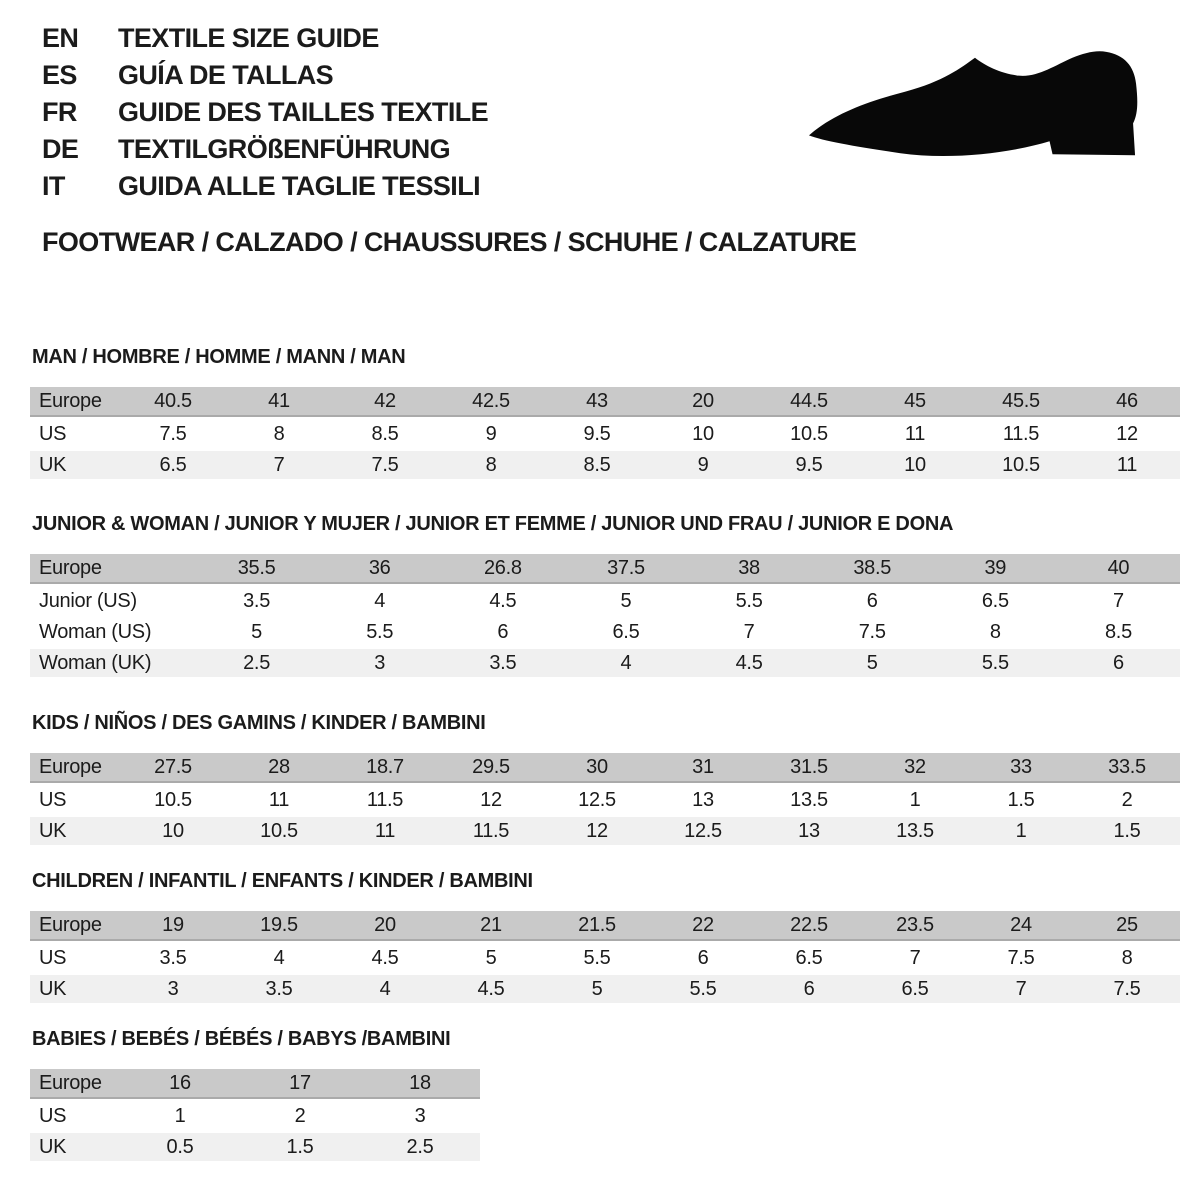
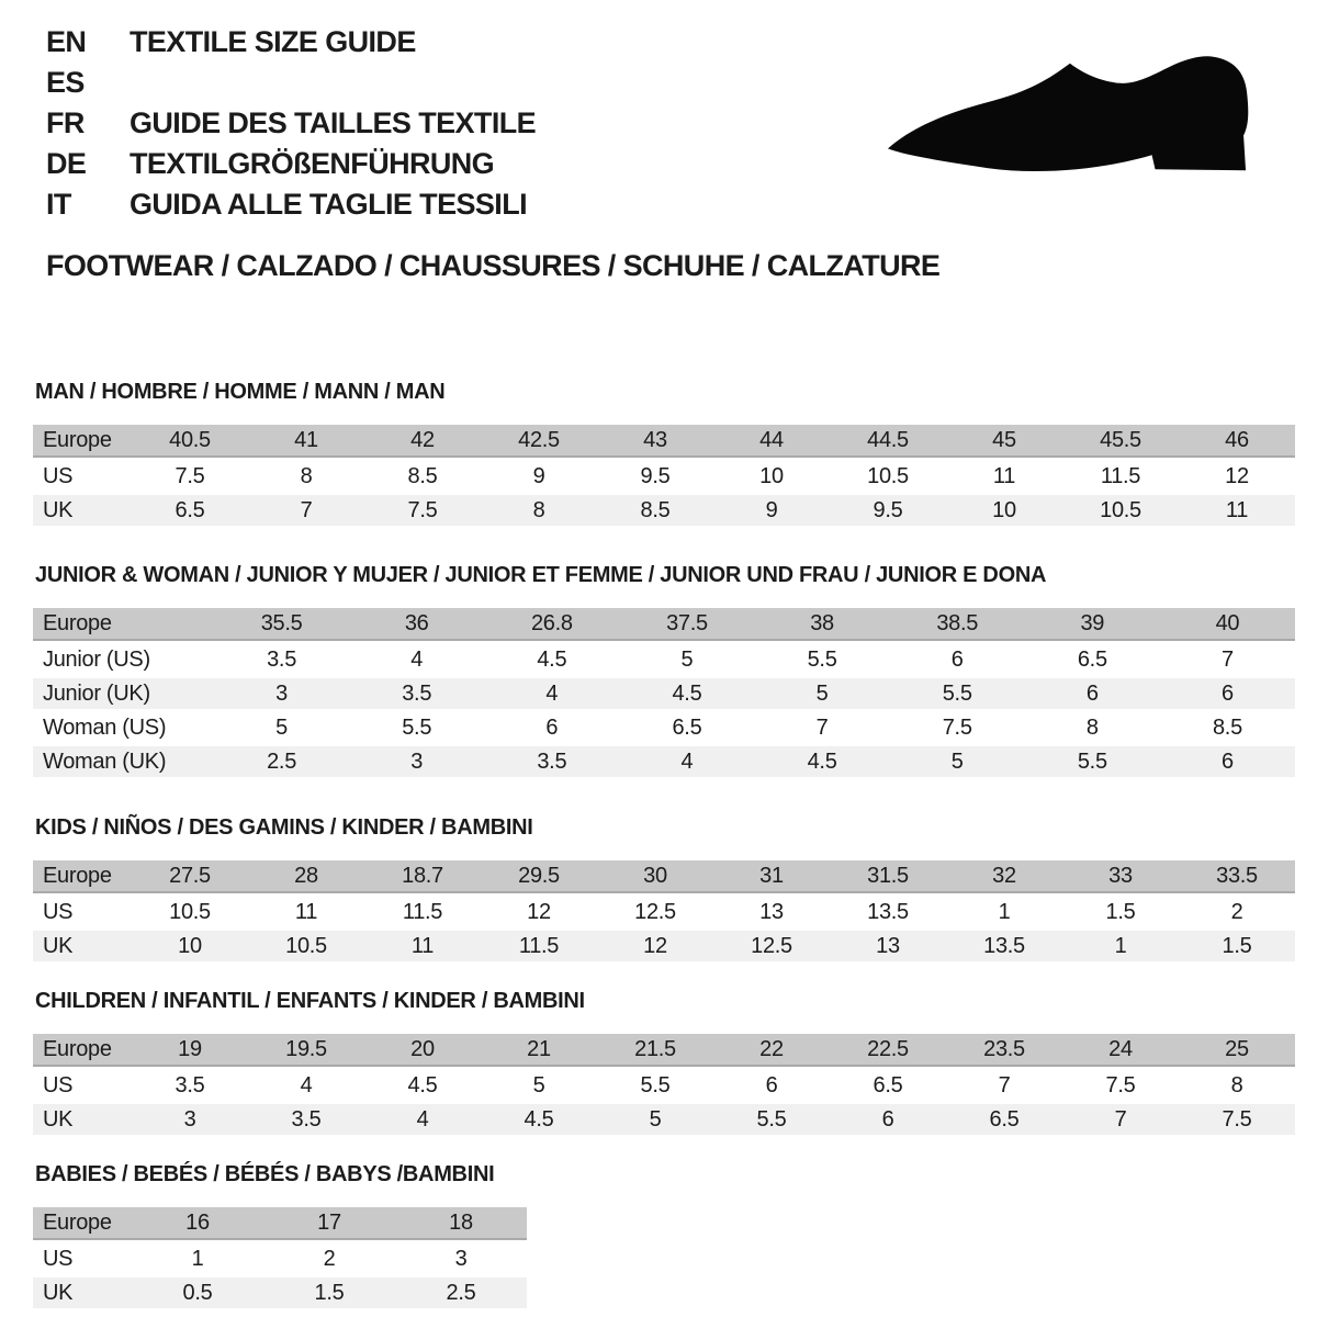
  EN
  TEXTILE SIZE GUIDE
  ES
- GUÍA DE TALLAS
  FR
  GUIDE DES TAILLES TEXTILE
  DE
  TEXTILGRÖßENFÜHRUNG
  IT
  GUIDA ALLE TAGLIE TESSILI
  FOOTWEAR / CALZADO / CHAUSSURES / SCHUHE / CALZATURE
  MAN / HOMBRE / HOMME / MANN / MAN
- Europe	40.5	41	42	42.5	43	20	44.5	45	45.5	46
+ Europe	40.5	41	42	42.5	43	44	44.5	45	45.5	46
  US	7.5	8	8.5	9	9.5	10	10.5	11	11.5	12
  UK	6.5	7	7.5	8	8.5	9	9.5	10	10.5	11
  JUNIOR & WOMAN / JUNIOR Y MUJER / JUNIOR ET FEMME / JUNIOR UND FRAU / JUNIOR E DONA
  Europe	35.5	36	26.8	37.5	38	38.5	39	40
  Junior (US)	3.5	4	4.5	5	5.5	6	6.5	7
+ Junior (UK)	3	3.5	4	4.5	5	5.5	6	6
  Woman (US)	5	5.5	6	6.5	7	7.5	8	8.5
  Woman (UK)	2.5	3	3.5	4	4.5	5	5.5	6
  KIDS / NIÑOS / DES GAMINS / KINDER / BAMBINI
  Europe	27.5	28	18.7	29.5	30	31	31.5	32	33	33.5
  US	10.5	11	11.5	12	12.5	13	13.5	1	1.5	2
  UK	10	10.5	11	11.5	12	12.5	13	13.5	1	1.5
  CHILDREN / INFANTIL / ENFANTS / KINDER / BAMBINI
  Europe	19	19.5	20	21	21.5	22	22.5	23.5	24	25
  US	3.5	4	4.5	5	5.5	6	6.5	7	7.5	8
  UK	3	3.5	4	4.5	5	5.5	6	6.5	7	7.5
  BABIES / BEBÉS / BÉBÉS / BABYS /BAMBINI
  Europe	16	17	18
  US	1	2	3
  UK	0.5	1.5	2.5
